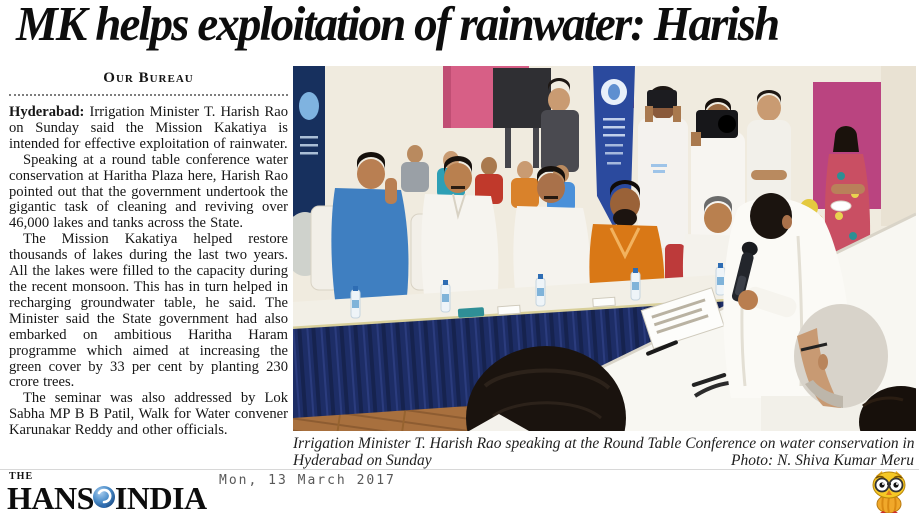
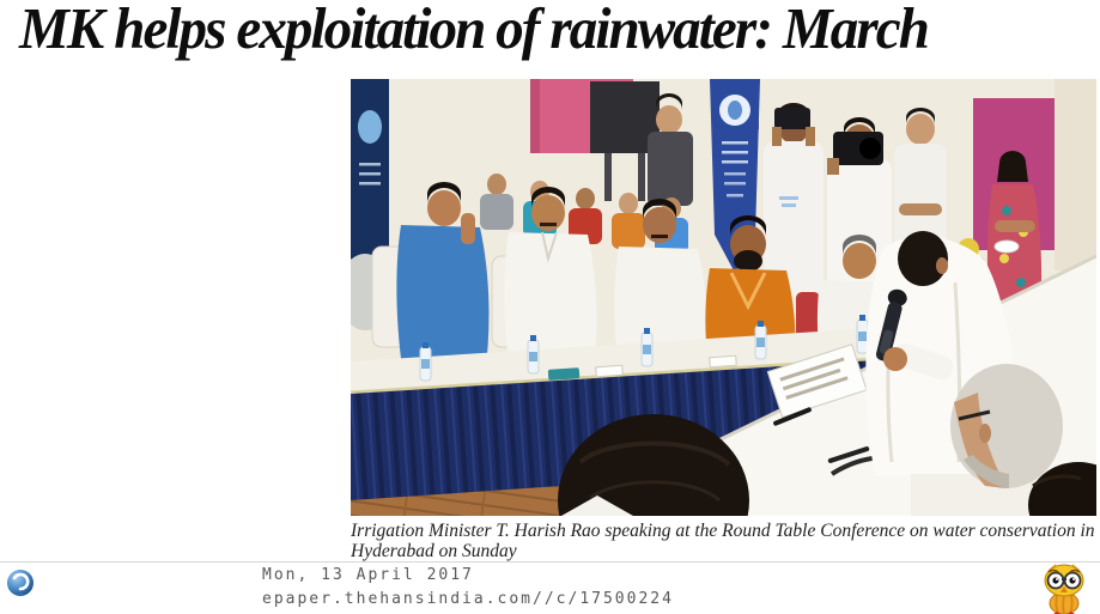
- MK helps exploitation of rainwater: Harish
+ MK helps exploitation of rainwater: March
- Our Bureau
- Hyderabad: Irrigation Minister T. Harish Rao on Sunday said the Mission Kakatiya is intended for effective exploitation of rainwater.
- Speaking at a round table conference water conservation at Haritha Plaza here, Harish Rao pointed out that the government undertook the gigantic task of cleaning and reviving over 46,000 lakes and tanks across the State.
- The Mission Kakatiya helped restore thousands of lakes during the last two years. All the lakes were filled to the capacity during the recent monsoon. This has in turn helped in recharging groundwater table, he said. The Minister said the State government had also embarked on ambitious Haritha Haram programme which aimed at increasing the green cover by 33 per cent by planting 230 crore trees.
- The seminar was also addressed by Lok Sabha MP B B Patil, Walk for Water convener Karunakar Reddy and other officials.
  Irrigation Minister T. Harish Rao speaking at the Round Table Conference on water conservation in Hyderabad on Sunday
- Photo: N. Shiva Kumar Meru
- THE
- HANS
- INDIA
- Mon, 13 March 2017
+ Mon, 13 April 2017
+ epaper.thehansindia.com//c/17500224
